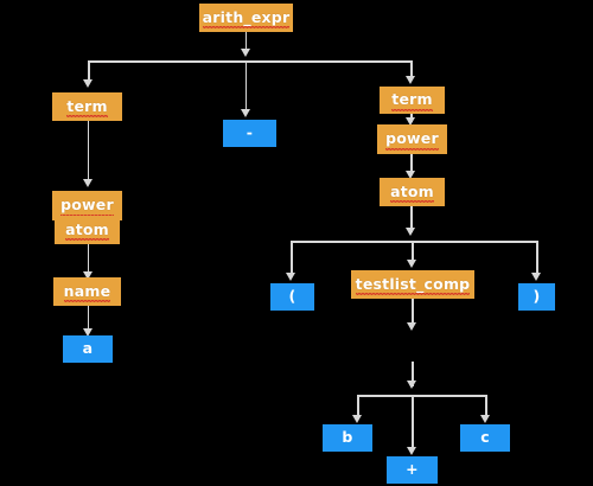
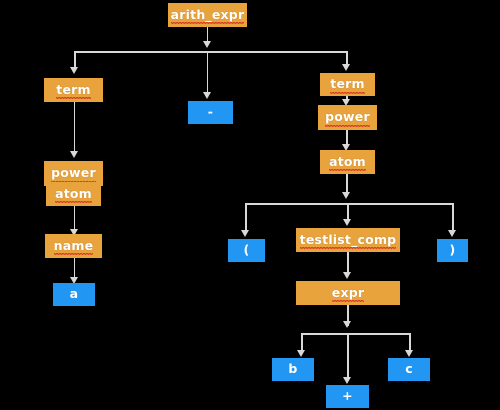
  arith_expr
  term
  power
  atom
  name
  a
  -
  term
  power
  atom
  (
  testlist_comp
  )
+ expr
  b
  +
  c
